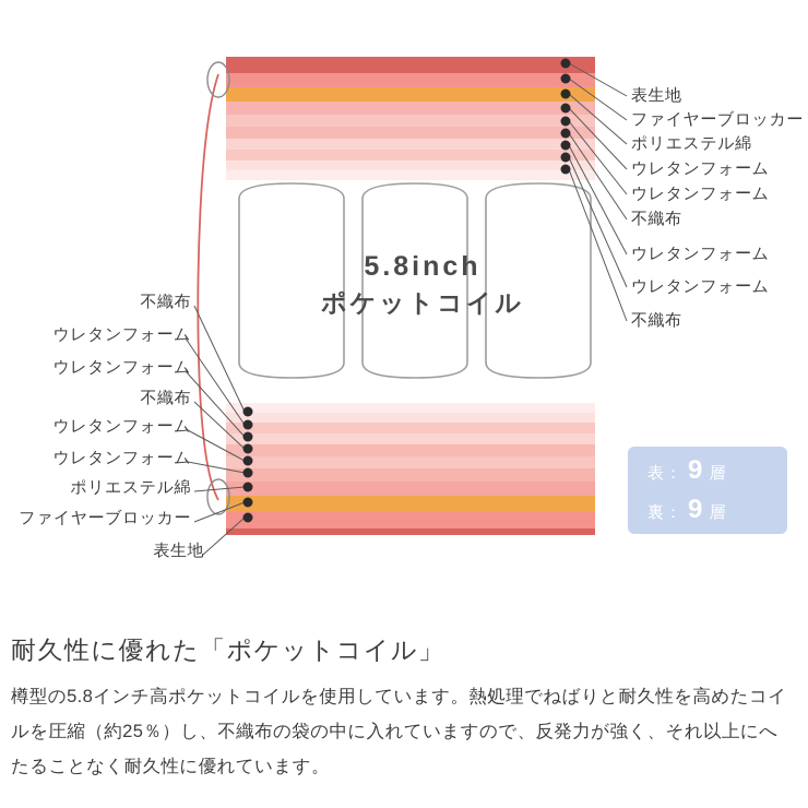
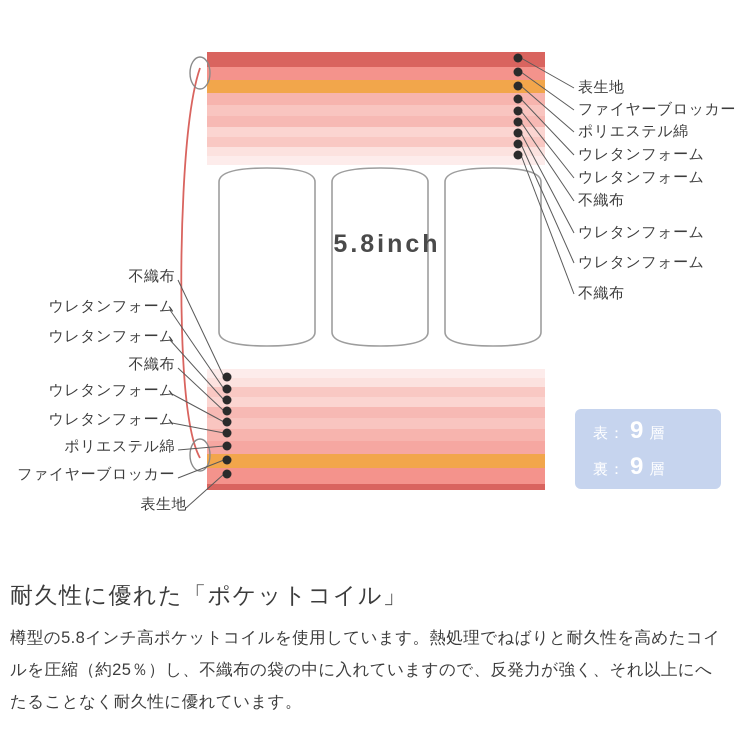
  5.8inch
- ポケットコイル
  表生地
  ファイヤーブロッカー
  ポリエステル綿
  ウレタンフォーム
  ウレタンフォーム
  不織布
  ウレタンフォーム
  ウレタンフォーム
  不織布
  不織布
  ウレタンフォーム
  ウレタンフォーム
  不織布
  ウレタンフォーム
  ウレタンフォーム
  ポリエステル綿
  ファイヤーブロッカー
  表生地
  表：
  9
  層
  裏：
  9
  層
  耐久性に優れた「ポケットコイル」
  樽型の5.8インチ高ポケットコイルを使用しています。熱処理でねばりと耐久性を高めたコイルを圧縮（約25％）し、不織布の袋の中に入れていますので、反発力が強く、それ以上にへたることなく耐久性に優れています。
